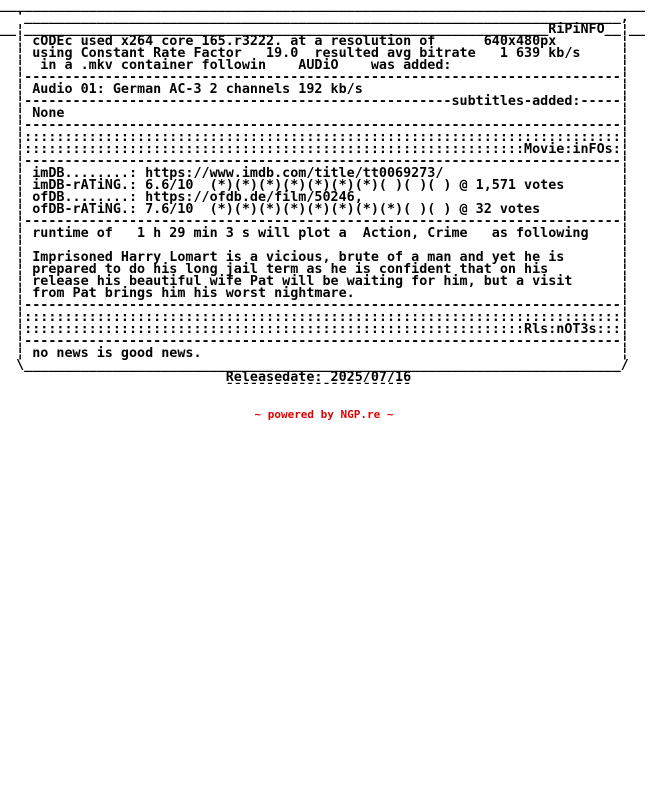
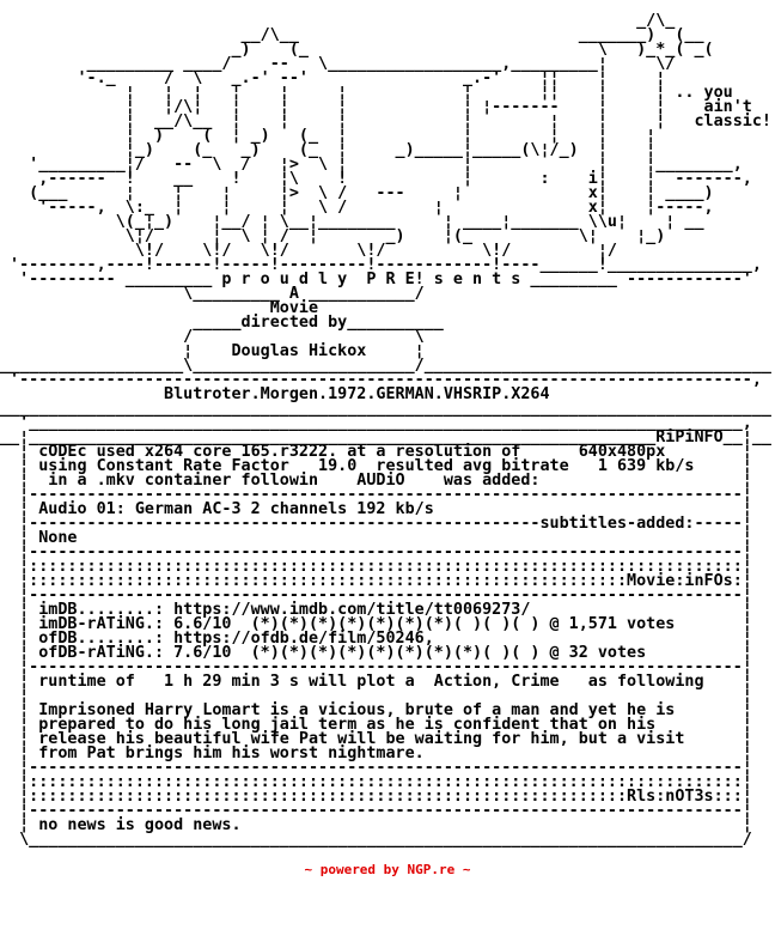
+ _/\_
+ __/\__ _______) (__
+ _) (_ \ )_*_( _(
+ _________ ____/ -- \__________________,_________¦ \/
+ '-._ / \ _.-' --' _.-' ¦¦ ¦ ¦
+ ¦ ¦ ¦ ¦ ¦ ¦ ¦ ¦¦ ¦ ¦ .. you
+ ¦ ¦/\¦ ¦ ¦ ¦ ¦ ¦------- ¦ ¦ ain't
+ ¦ __/\__ ¦ ¦ ¦ ¦ ¦ ¦ ¦ classic!
+ ¦ ) ( ¦ _) (_ ¦ ¦ ¦ ¦ ¦
+ ¦_) (_ _) (_ ¦ _)_____¦_____(\¦/_) ¦ ¦
+ '_________¦/ -- \ / ¦> \ ¦ ¦ ¦ ¦________,
+ ,------ ! __ ! ¦\ ! ¦ : i¦ ¦ -------,
+ (___ ¦ ¦ ¦ ¦> \ / --- ¦ x¦ ¦ ____)
+ '-----, \:_ ¦ ¦ ¦ \ / ¦ x¦ ¦-----,
+ \(_¦_) ¦__/ ¦ \__¦________ ¦ ____¦_______ \\u¦ ¦ __
+ \¦/ ¦ \ ¦ / ¦ _) ¦(_ \¦ ¦_)
+ \!/ \!/ \!/ \!/ \!/ ¦/
+ '--------,----!------!-----!---------!------------!----______!_______________,
+ '--------- _________ p r o u d l y P R E! s e n t s _________ ------------'
+ \_________ A ___________/
+ Movie
+ _____directed by__________
+ / \
+ ¦ Douglas Hickox ¦
+ ___________________\_______________________/____________________________________
+ '----------------------------------------------------------------------------,
+ Blutroter.Morgen.1972.GERMAN.VHSRIP.X264
  ________________________________________________________________________________
  '__________________________________________________________________________,
  __¦_________________________________________________________________RiPiNFO__¦__
  ¦ cODEc used x264 core 165.r3222. at a resolution of 640x480px ¦
  ¦ using Constant Rate Factor 19.0 resulted avg bitrate 1 639 kb/s ¦
  ¦ in a .mkv container followin AUDiO was added: ¦
  ¦--------------------------------------------------------------------------¦
  ¦ Audio 01: German AC-3 2 channels 192 kb/s ¦
  ¦-----------------------------------------------------subtitles-added:-----¦
  ¦ None ¦
  ¦--------------------------------------------------------------------------¦
  ¦::::::::::::::::::::::::::::::::::::::::::::::::::::::::::::::::::::::::::¦
  ¦::::::::::::::::::::::::::::::::::::::::::::::::::::::::::::::Movie:inFOs:¦
  ¦--------------------------------------------------------------------------¦
  ¦ imDB........: https://www.imdb.com/title/tt0069273/ ¦
  ¦ imDB-rATiNG.: 6.6/10 (*)(*)(*)(*)(*)(*)(*)( )( )( ) @ 1,571 votes ¦
  ¦ ofDB........: https://ofdb.de/film/50246, ¦
  ¦ ofDB-rATiNG.: 7.6/10 (*)(*)(*)(*)(*)(*)(*)(*)( )( ) @ 32 votes ¦
  ¦--------------------------------------------------------------------------¦
  ¦ runtime of 1 h 29 min 3 s will plot a Action, Crime as following ¦
  ¦ ¦
  ¦ Imprisoned Harry Lomart is a vicious, brute of a man and yet he is ¦
  ¦ prepared to do his long jail term as he is confident that on his ¦
  ¦ release his beautiful wife Pat will be waiting for him, but a visit ¦
  ¦ from Pat brings him his worst nightmare. ¦
  ¦--------------------------------------------------------------------------¦
  ¦::::::::::::::::::::::::::::::::::::::::::::::::::::::::::::::::::::::::::¦
  ¦::::::::::::::::::::::::::::::::::::::::::::::::::::::::::::::Rls:nOT3s:::¦
  ¦--------------------------------------------------------------------------¦
  ¦ no news is good news. ¦
  \__________________________________________________________________________/
- Releasedate: 2025/07/16
- ¯¯¯¯¯¯¯¯¯¯¯¯¯¯¯¯¯¯¯¯¯¯¯
  ~ powered by NGP.re ~
